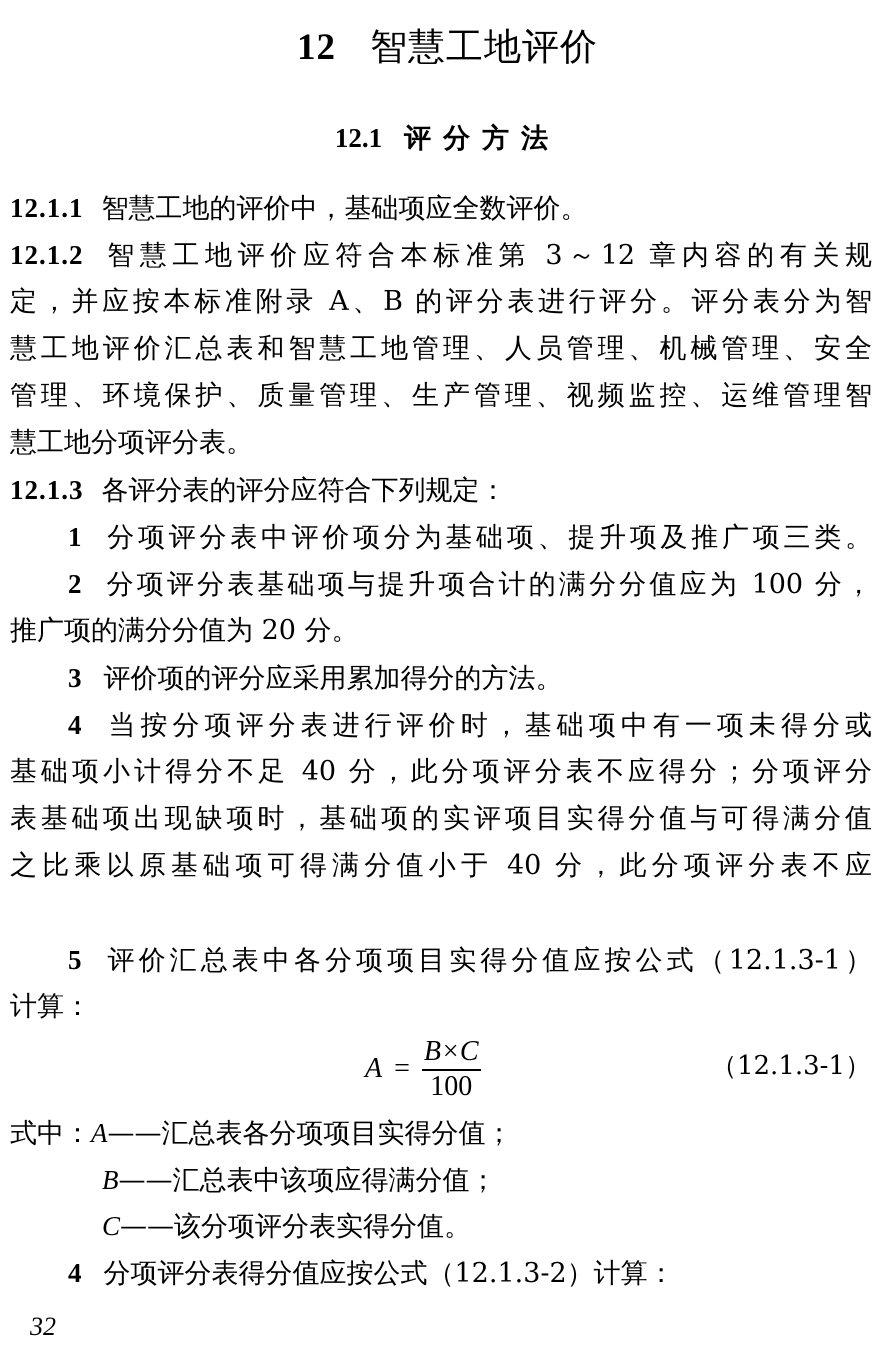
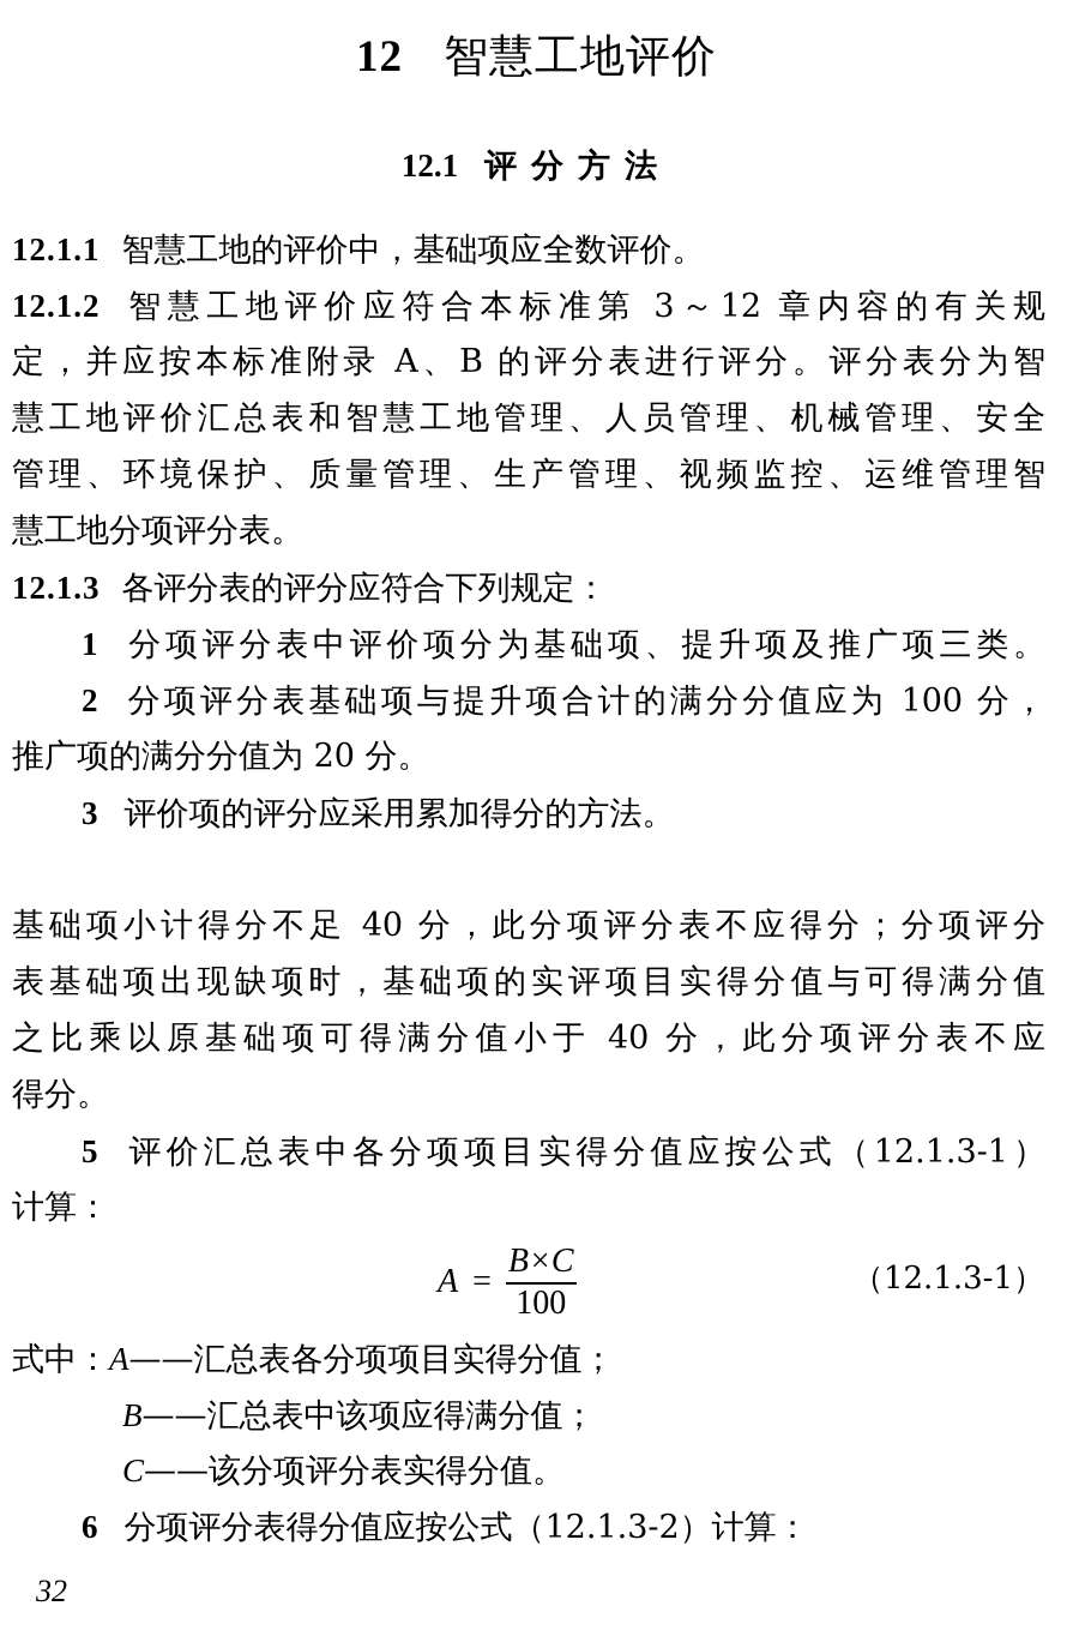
  12 智慧工地评价
  12.1 评分方法
  12.1.1 智慧工地的评价中，基础项应全数评价。
  12.1.2 智慧工地评价应符合本标准第 3～12 章内容的有关规
  定，并应按本标准附录 A、B 的评分表进行评分。评分表分为智
  慧工地评价汇总表和智慧工地管理、人员管理、机械管理、安全
  管理、环境保护、质量管理、生产管理、视频监控、运维管理智
  慧工地分项评分表。
  12.1.3 各评分表的评分应符合下列规定：
  1 分项评分表中评价项分为基础项、提升项及推广项三类。
  2 分项评分表基础项与提升项合计的满分分值应为 100 分，
  推广项的满分分值为 20 分。
  3 评价项的评分应采用累加得分的方法。
- 4 当按分项评分表进行评价时，基础项中有一项未得分或
  基础项小计得分不足 40 分，此分项评分表不应得分；分项评分
  表基础项出现缺项时，基础项的实评项目实得分值与可得满分值
  之比乘以原基础项可得满分值小于 40 分，此分项评分表不应
+ 得分。
  5 评价汇总表中各分项项目实得分值应按公式（12.1.3-1）
  计算：
  A
  =
  B×C
  100
  （12.1.3-1）
  式中：A——汇总表各分项项目实得分值；
  B——汇总表中该项应得满分值；
  C——该分项评分表实得分值。
- 4 分项评分表得分值应按公式（12.1.3-2）计算：
+ 6 分项评分表得分值应按公式（12.1.3-2）计算：
  32
